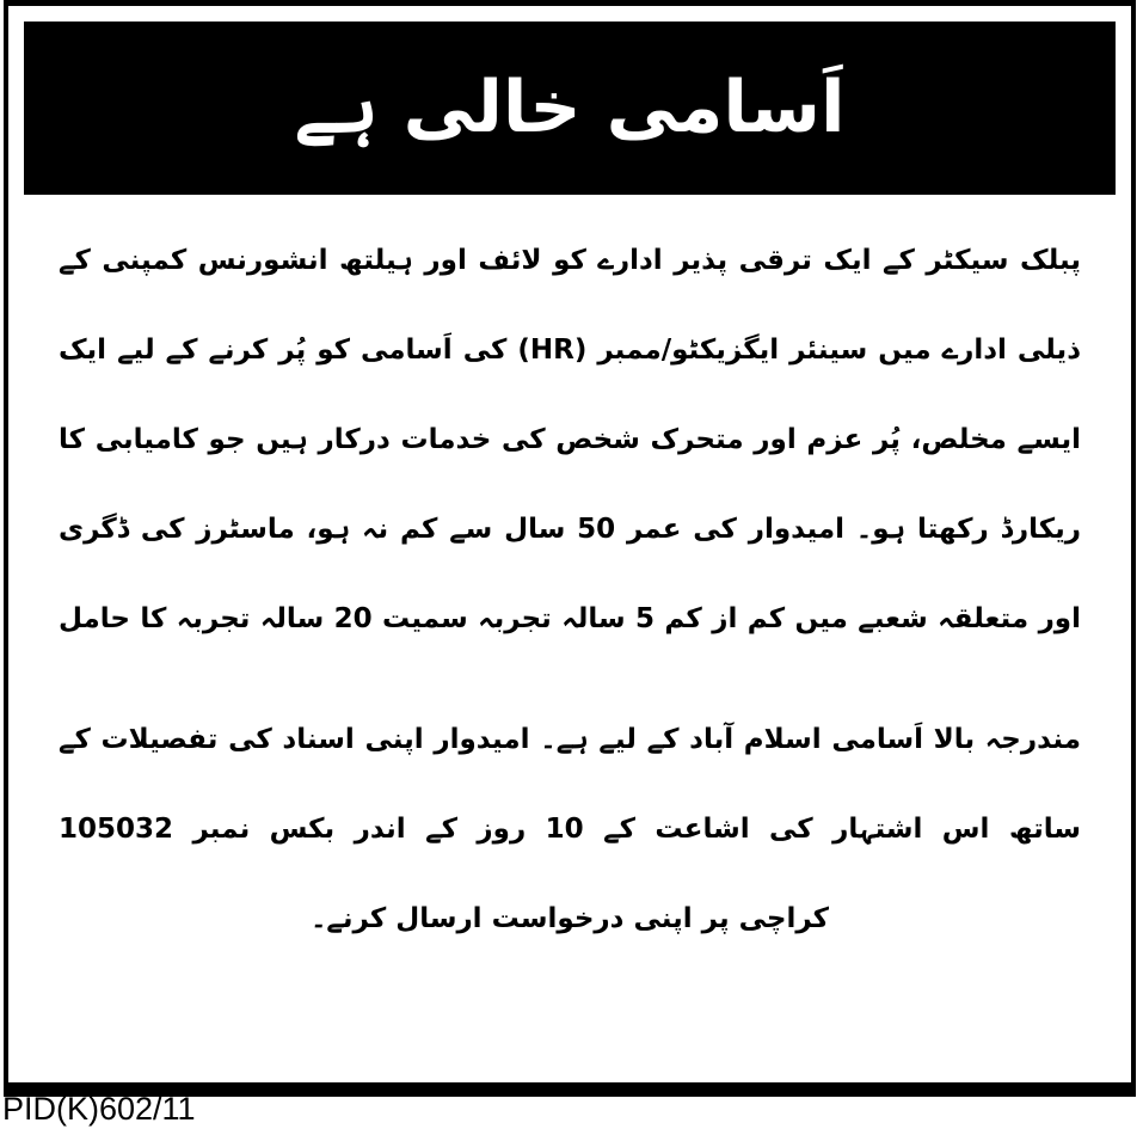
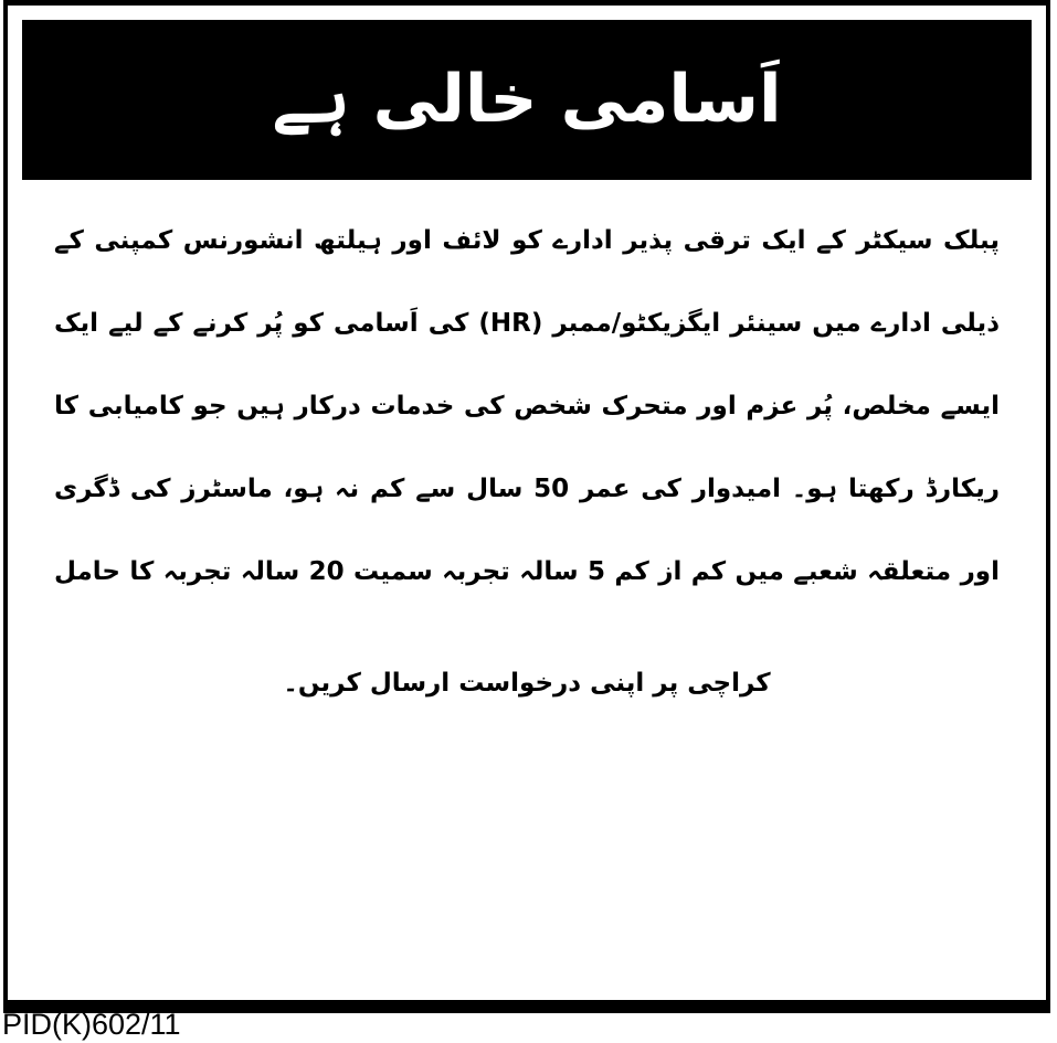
  اَسامی خالی ہے
  پبلک سیکٹر کے ایک ترقی پذیر ادارے کو لائف اور ہیلتھ انشورنس کمپنی کے
  ذیلی ادارے میں سینئر ایگزیکٹو/ممبر (HR) کی اَسامی کو پُر کرنے کے لیے ایک
  ایسے مخلص، پُر عزم اور متحرک شخص کی خدمات درکار ہیں جو کامیابی کا
  ریکارڈ رکھتا ہو۔ امیدوار کی عمر 50 سال سے کم نہ ہو، ماسٹرز کی ڈگری
  اور متعلقہ شعبے میں کم از کم 5 سالہ تجربہ سمیت 20 سالہ تجربہ کا حامل
- مندرجہ بالا اَسامی اسلام آباد کے لیے ہے۔ امیدوار اپنی اسناد کی تفصیلات کے
- ساتھ اس اشتہار کی اشاعت کے 10 روز کے اندر بکس نمبر 105032
- کراچی پر اپنی درخواست ارسال کرنے۔
+ کراچی پر اپنی درخواست ارسال کریں۔
  PID(K)602/11
